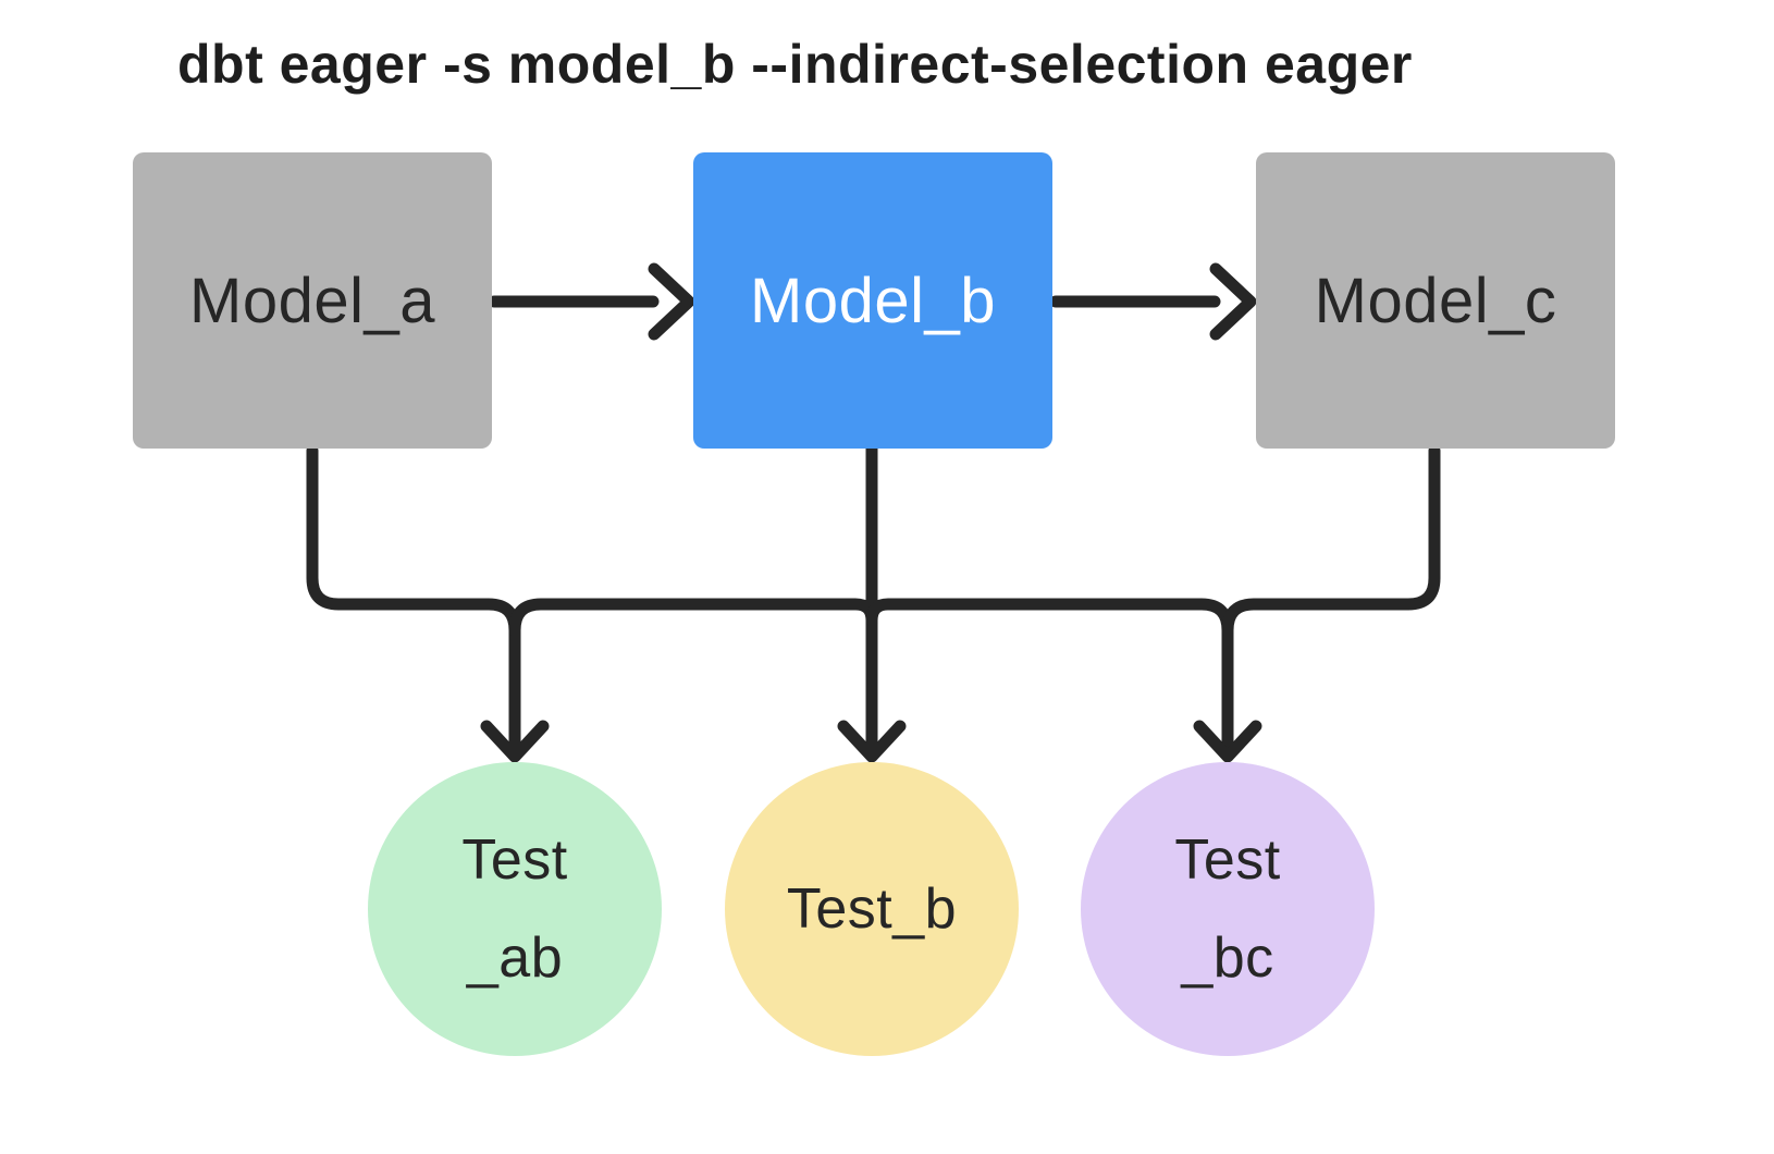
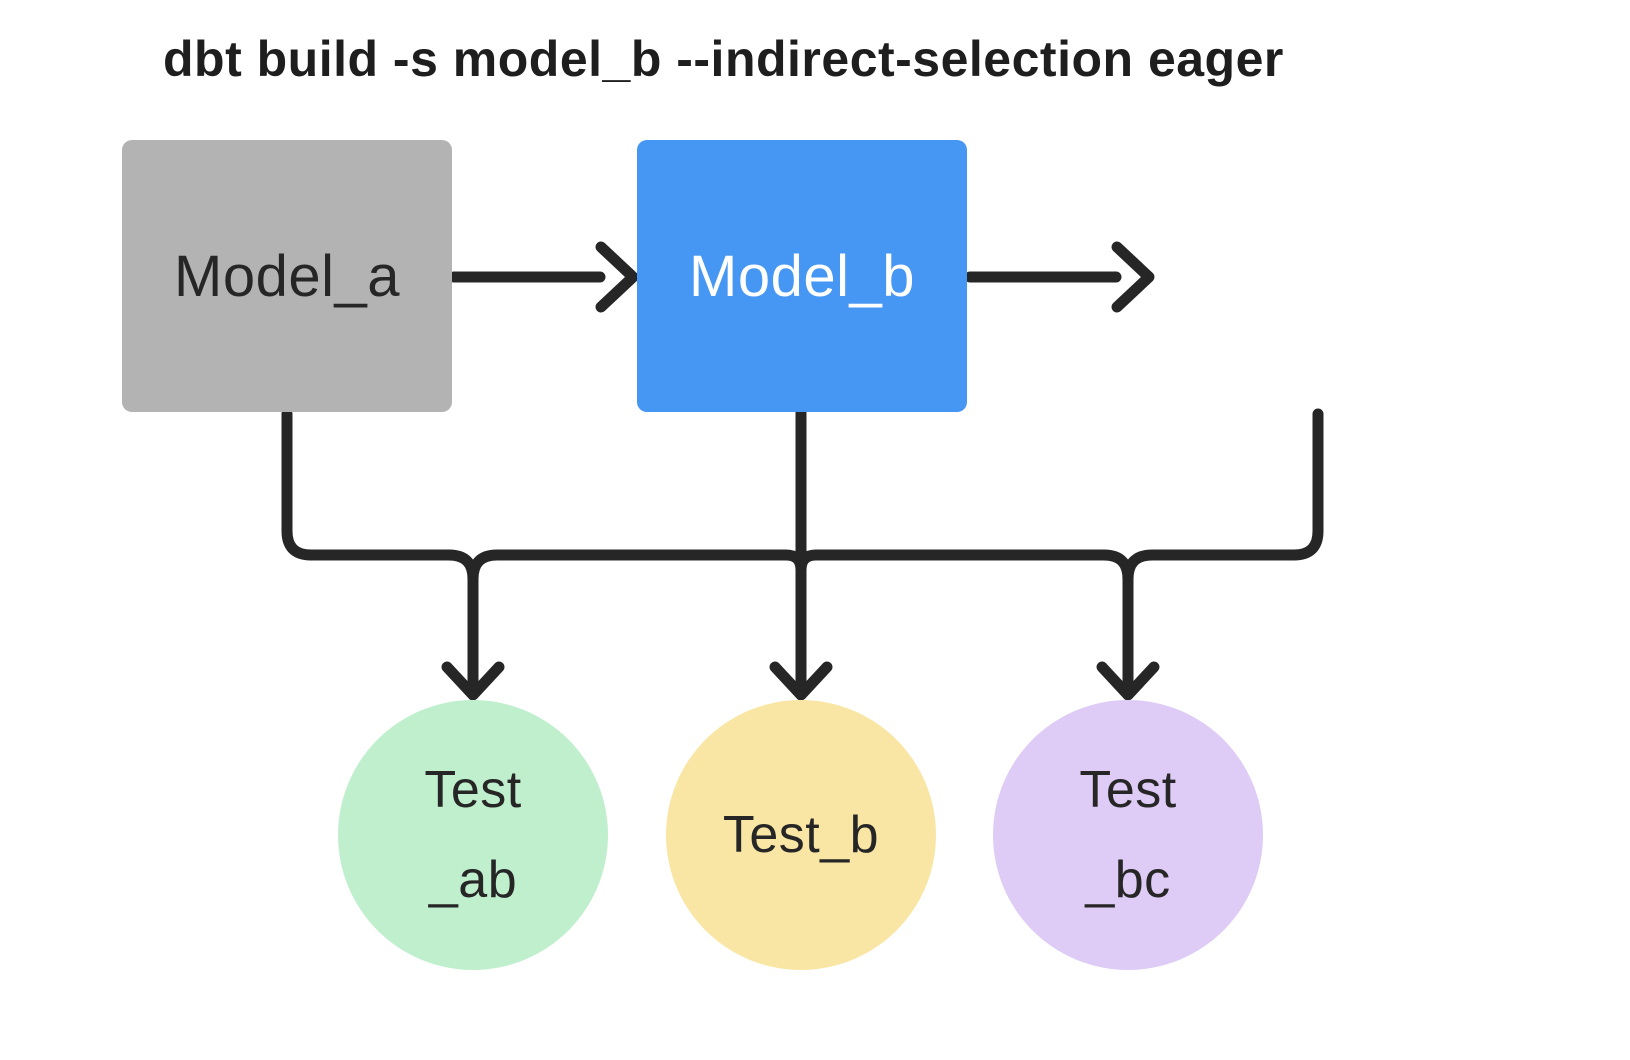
- dbt eager -s model_b --indirect-selection eager
+ dbt build -s model_b --indirect-selection eager
  Model_a
  Model_b
- Model_c
  Test
  _ab
  Test_b
  Test
  _bc
